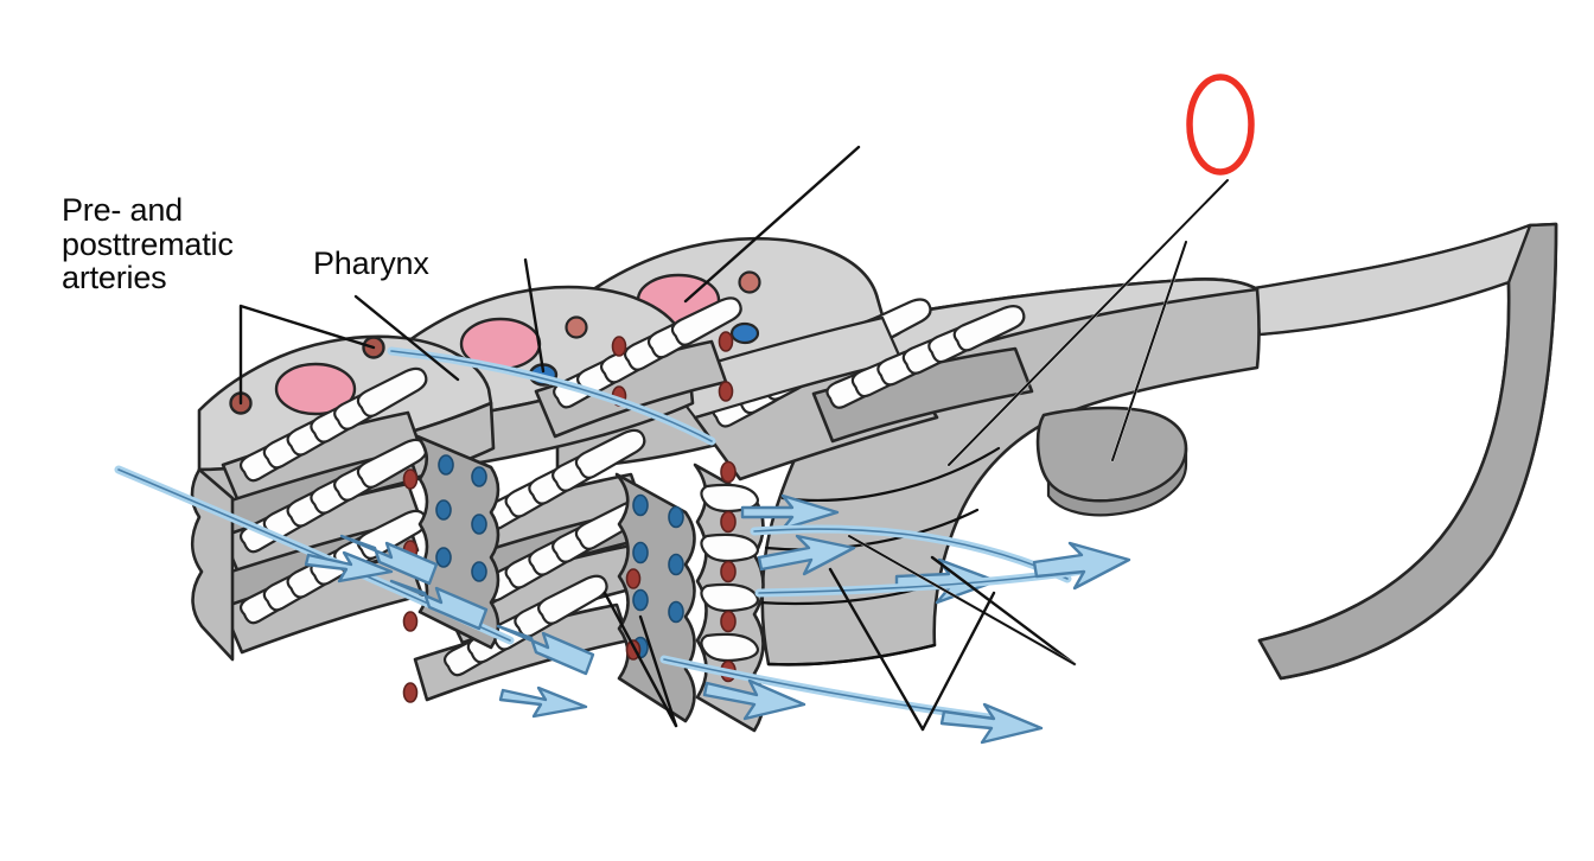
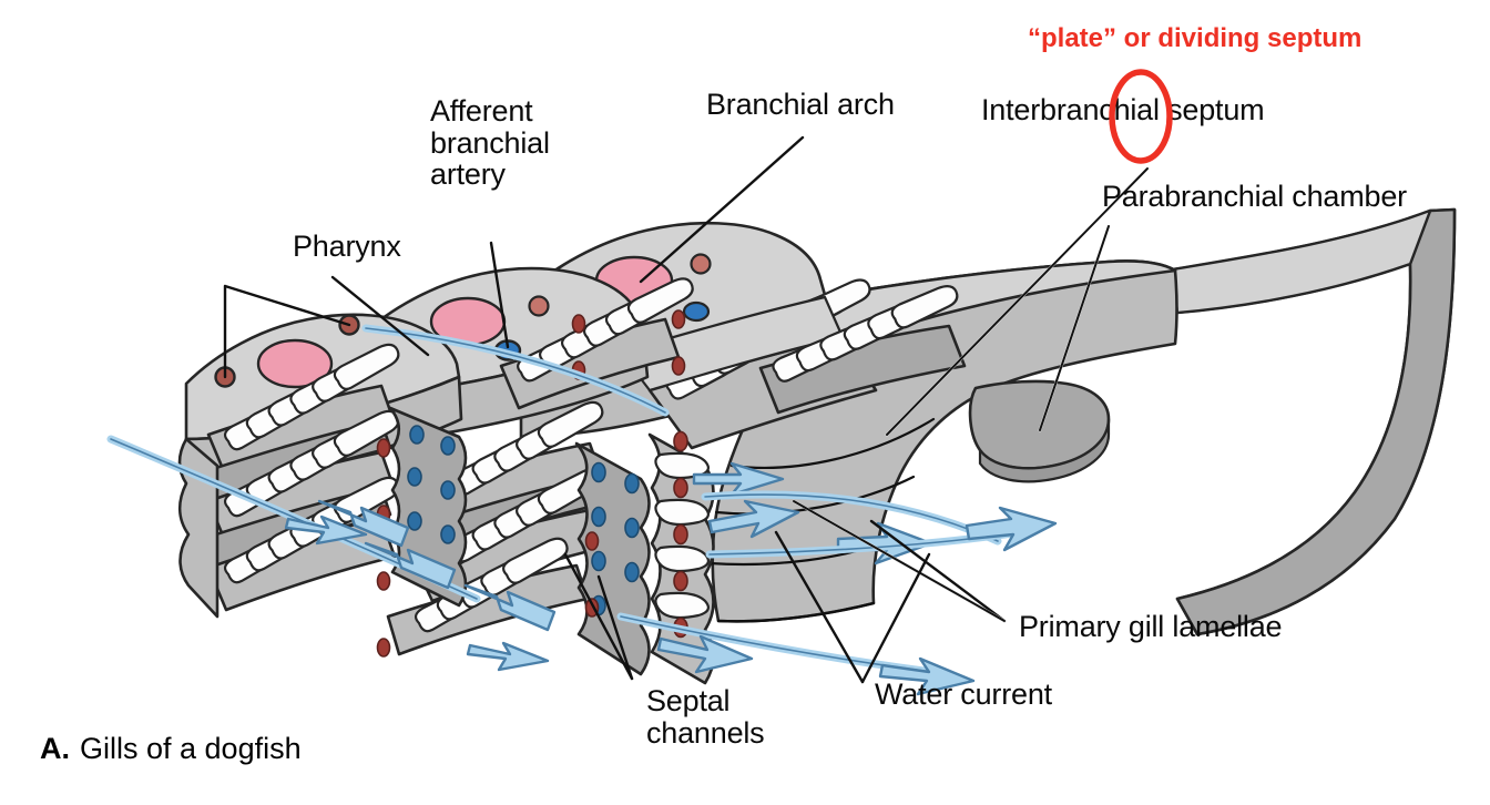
- Pre- and
- posttrematic
- arteries
  Pharynx
+ Afferent
+ branchial
+ artery
+ Branchial arch
+ Interbranchial septum
+ Parabranchial chamber
+ Primary gill lamellae
+ Water current
+ Septal
+ channels
+ “plate” or dividing septum
+ A.
+ Gills of a dogfish
